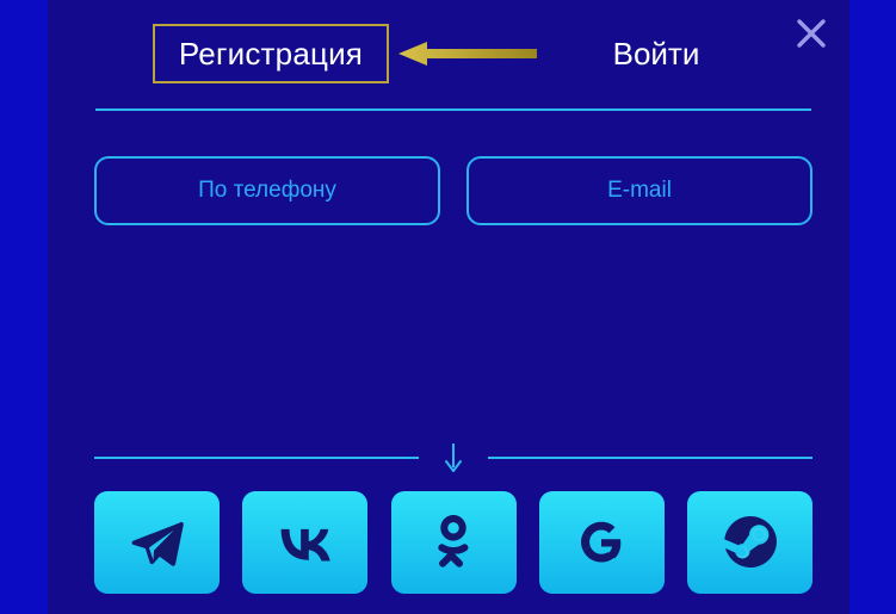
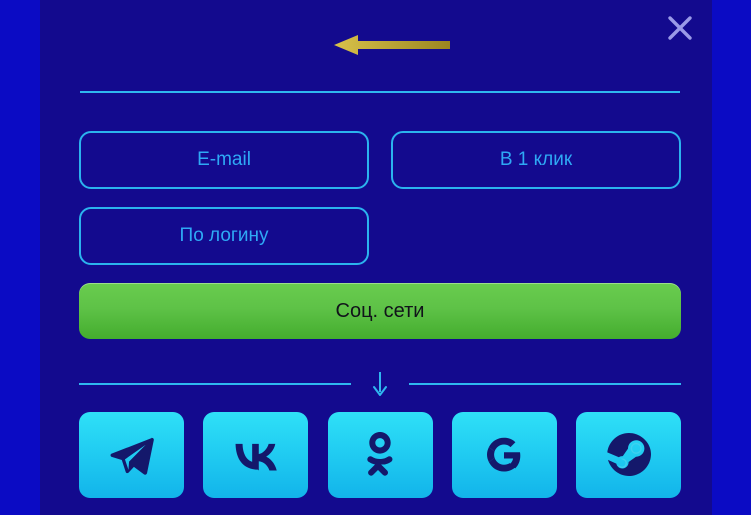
- Регистрация
- Войти
- По телефону
  E-mail
+ В 1 клик
+ По логину
+ Соц. сети
